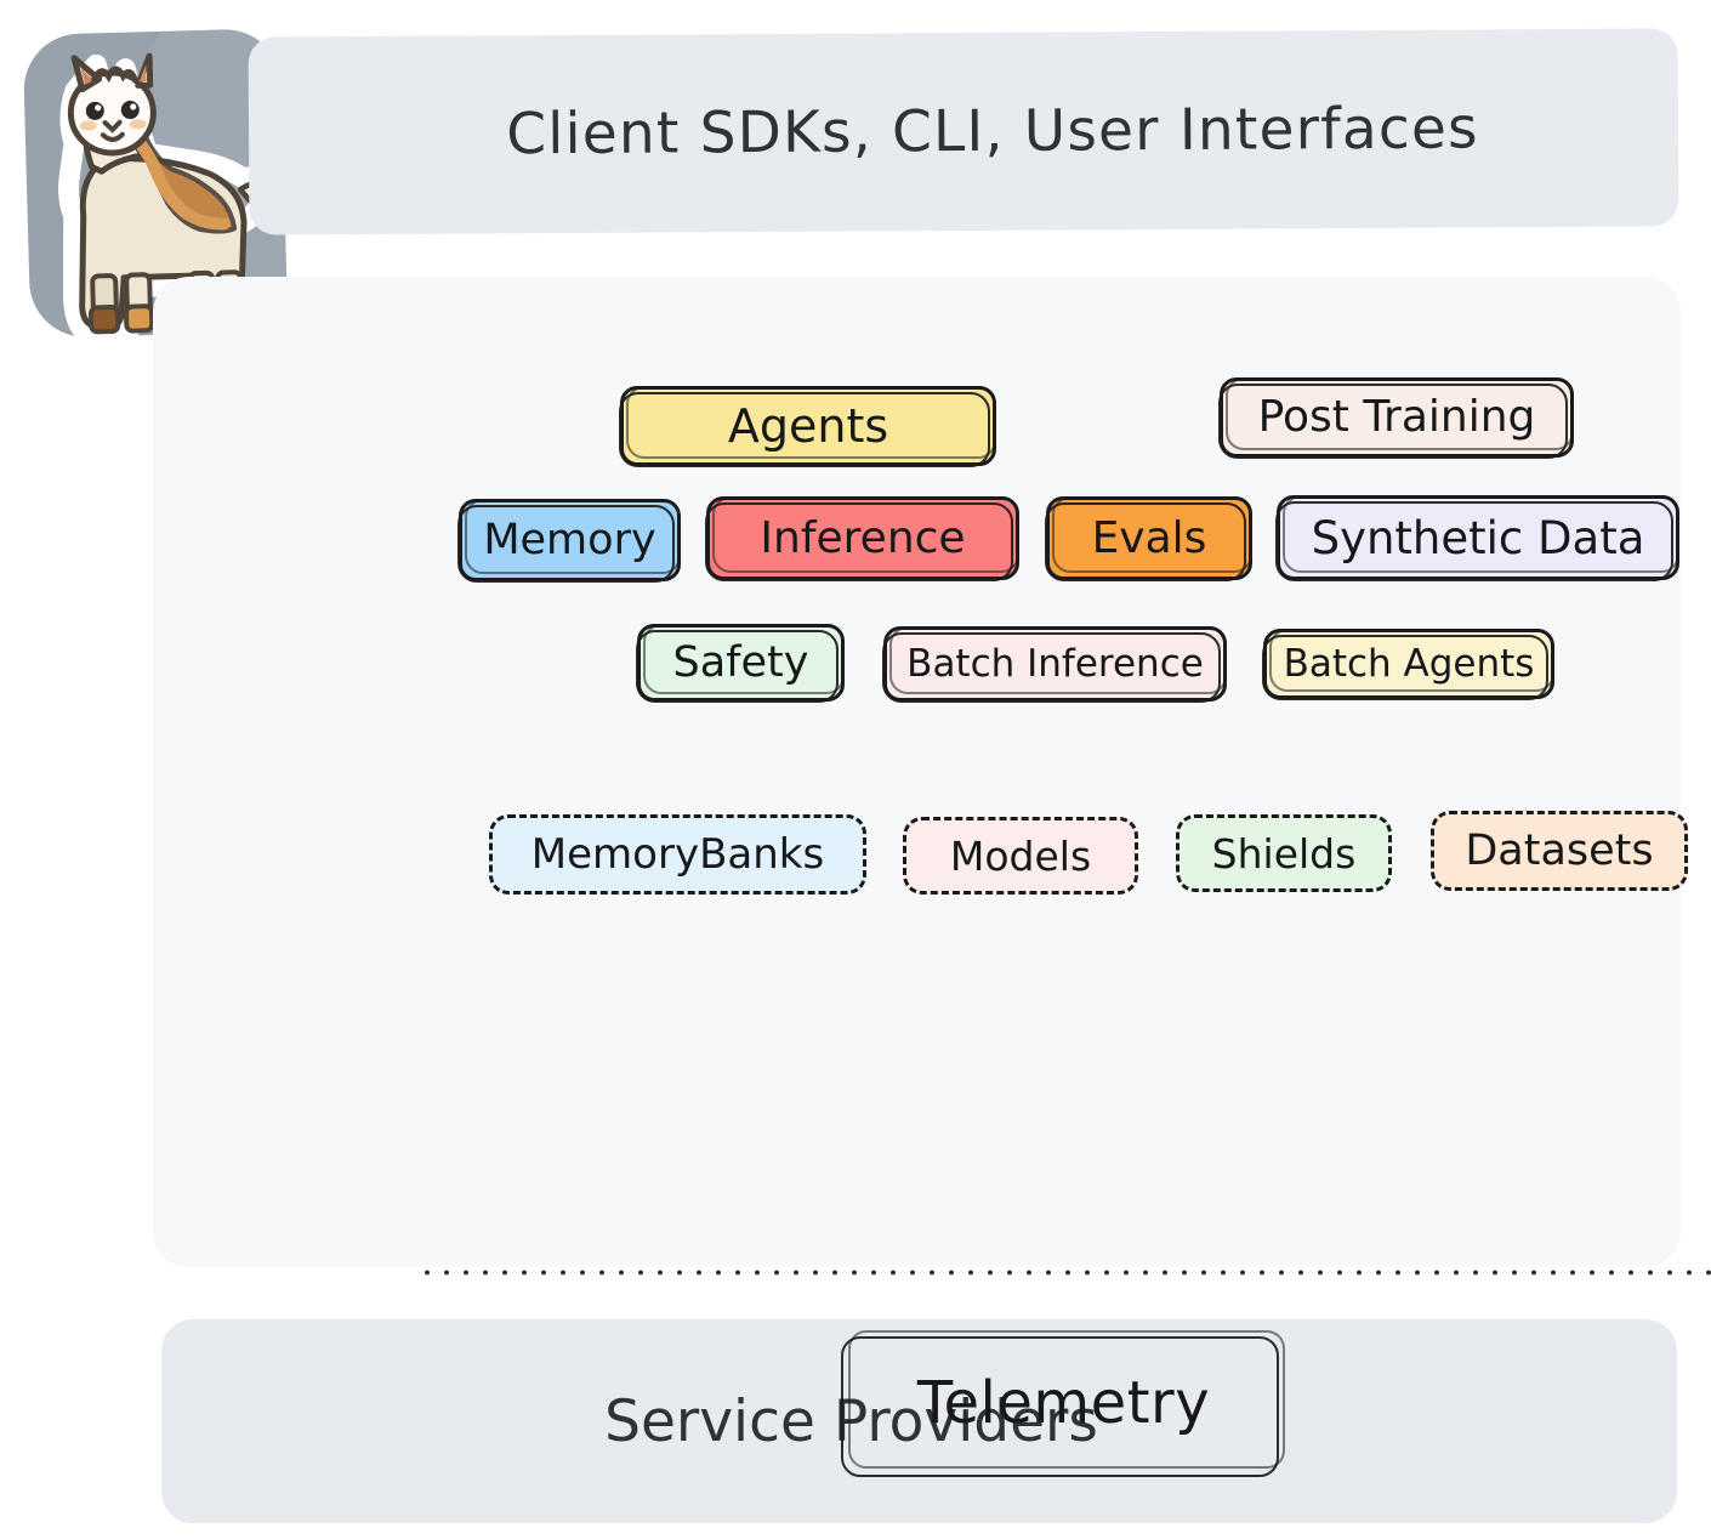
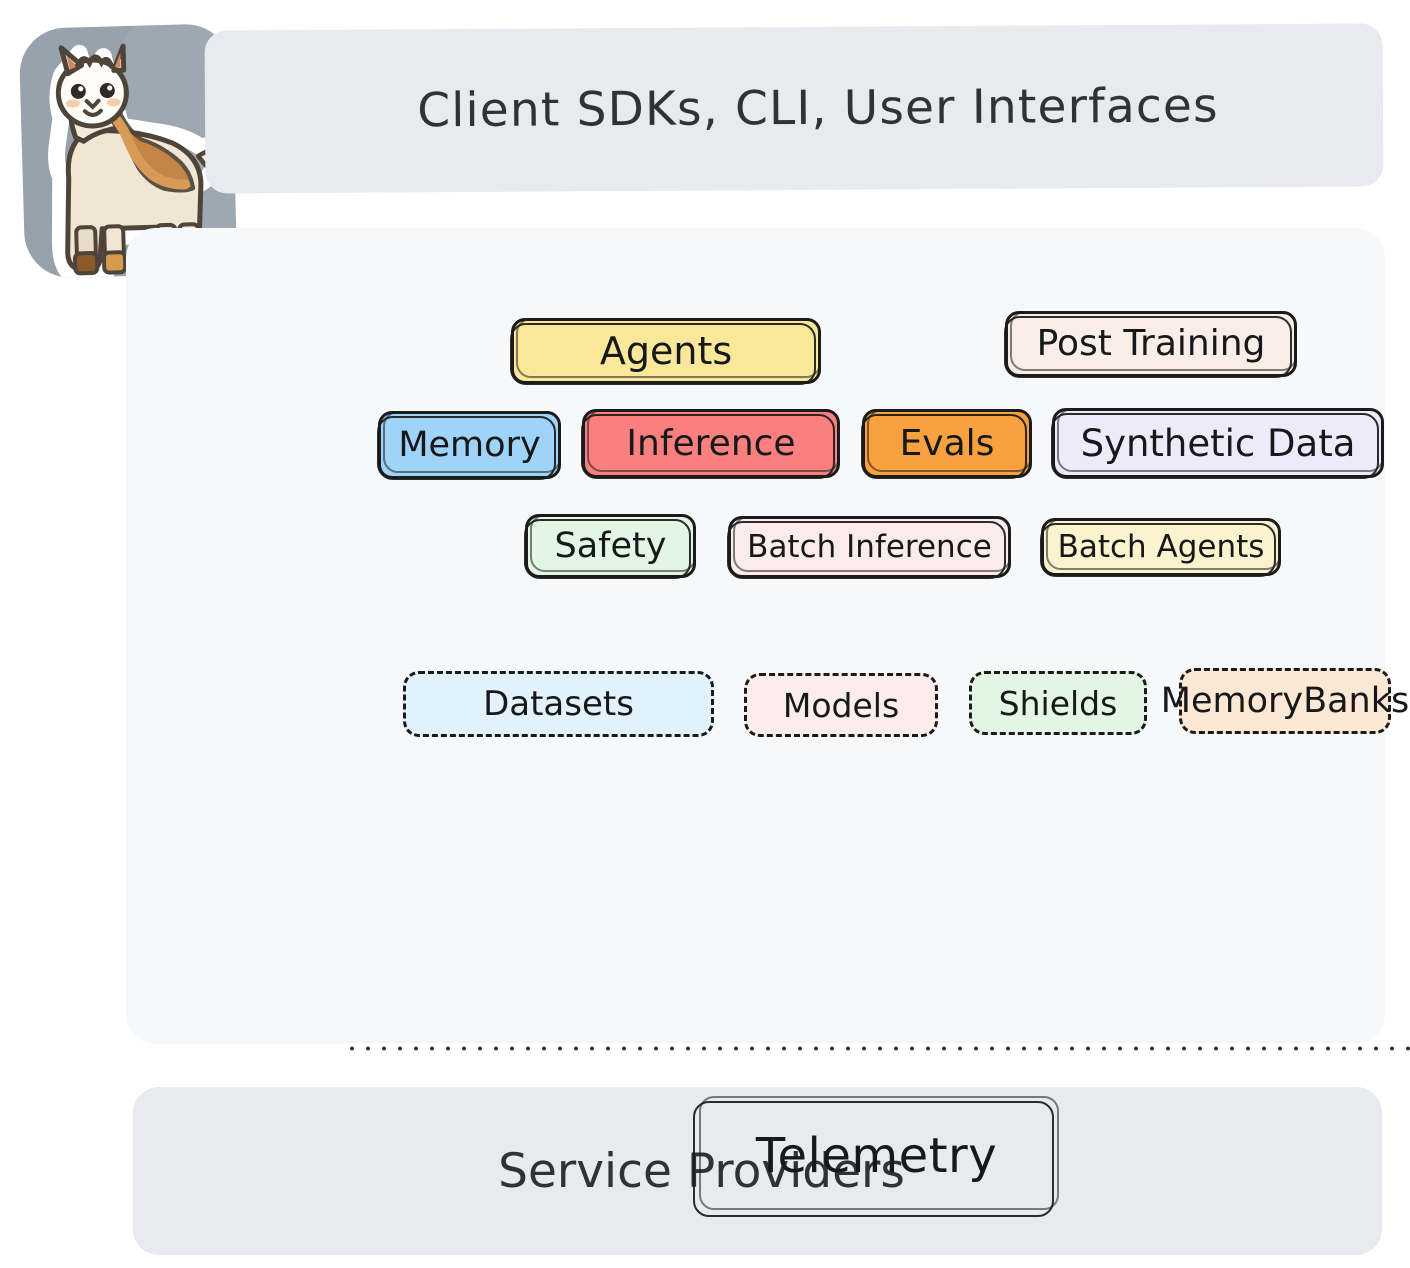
  Client SDKs, CLI, User Interfaces
  Agents
  Post Training
  Memory
  Inference
  Evals
  Synthetic Data
  Safety
  Batch Inference
  Batch Agents
- MemoryBanks
+ Datasets
  Models
  Shields
- Datasets
+ MemoryBanks
  Telemetry
